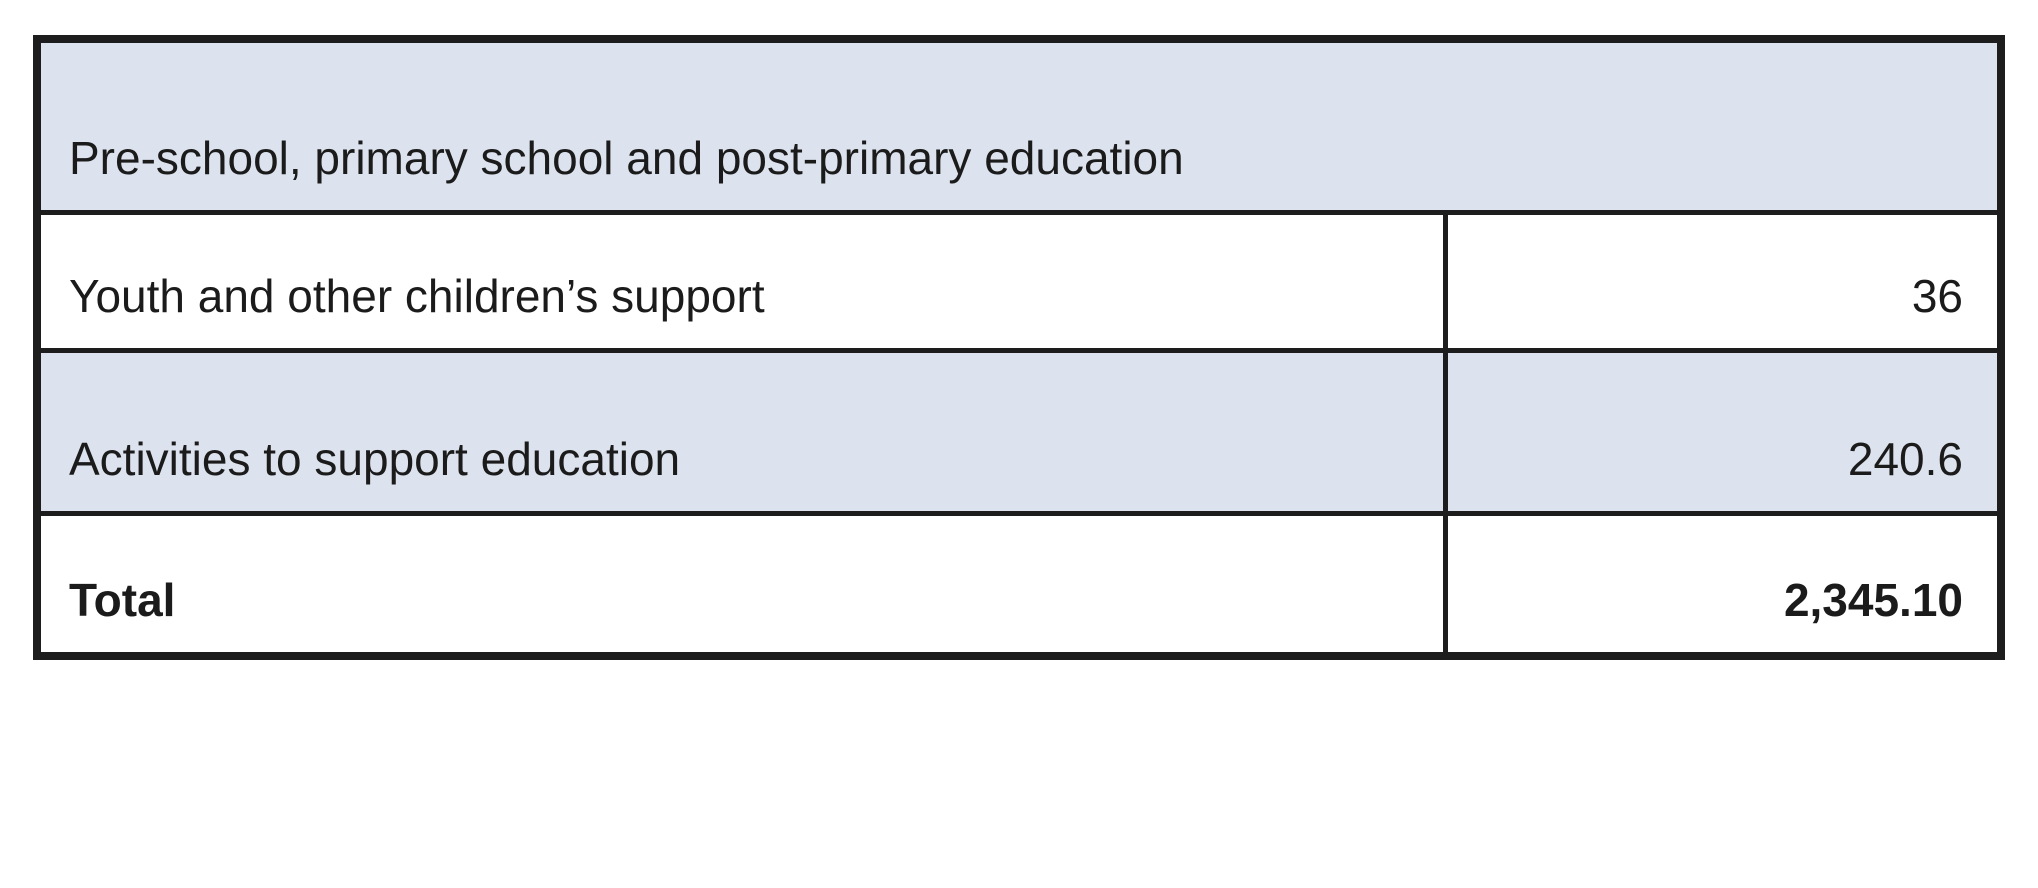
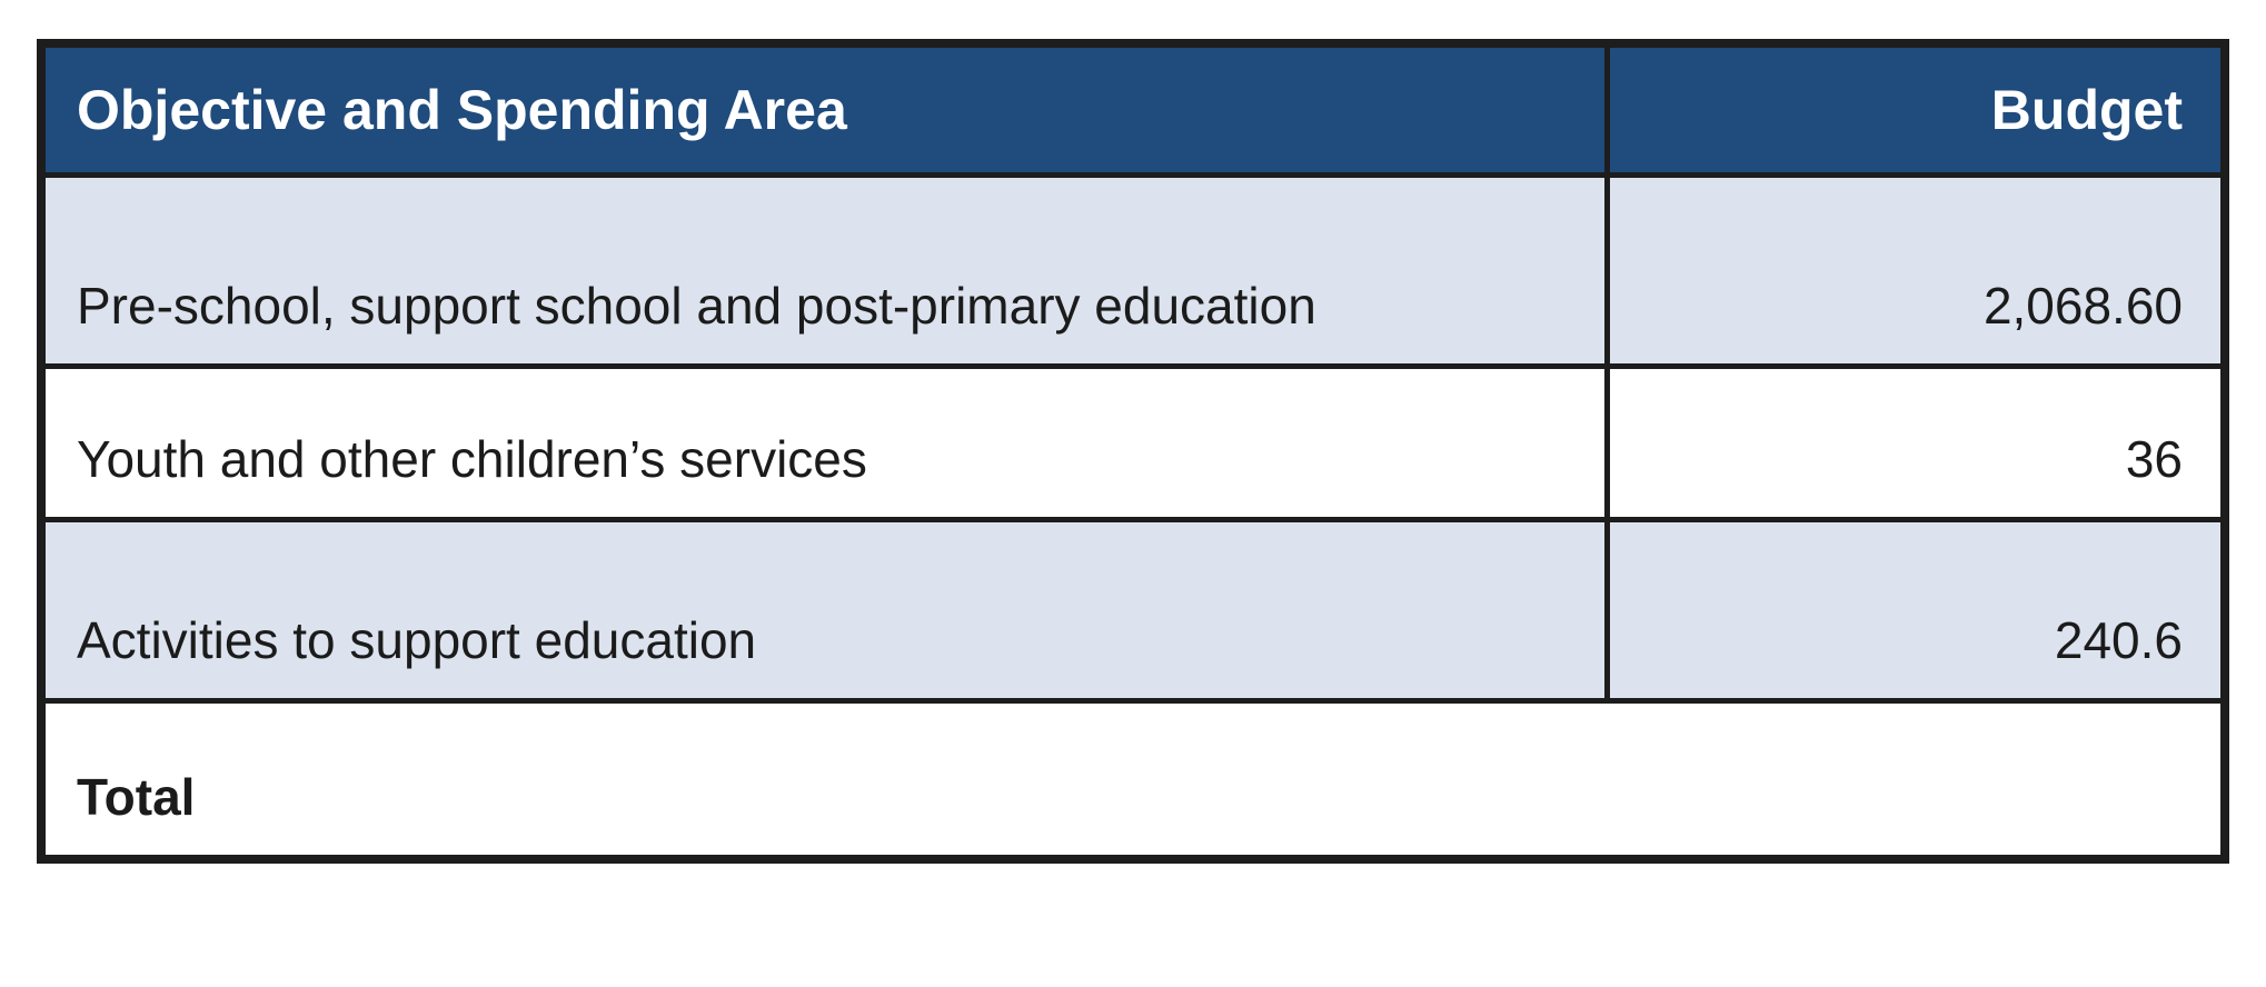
+ Objective and Spending Area
+ Budget
- Pre-school, primary school and post-primary education
+ Pre-school, support school and post-primary education
+ 2,068.60
- Youth and other children’s support
+ Youth and other children’s services
  36
  Activities to support education
  240.6
  Total
- 2,345.10
